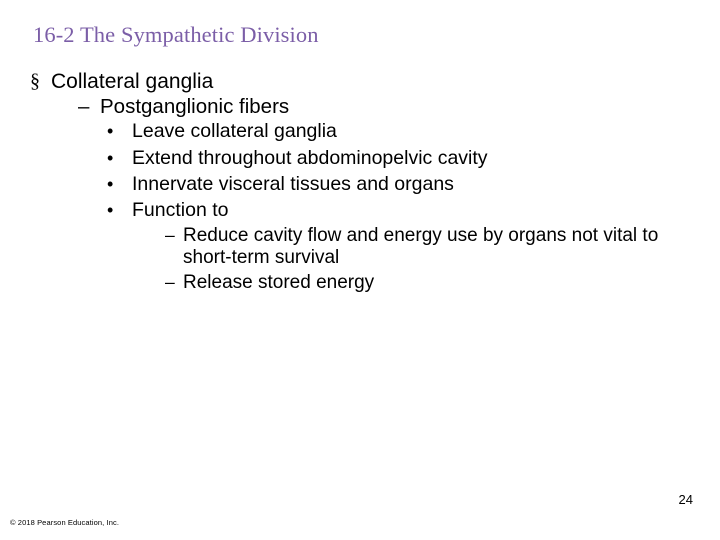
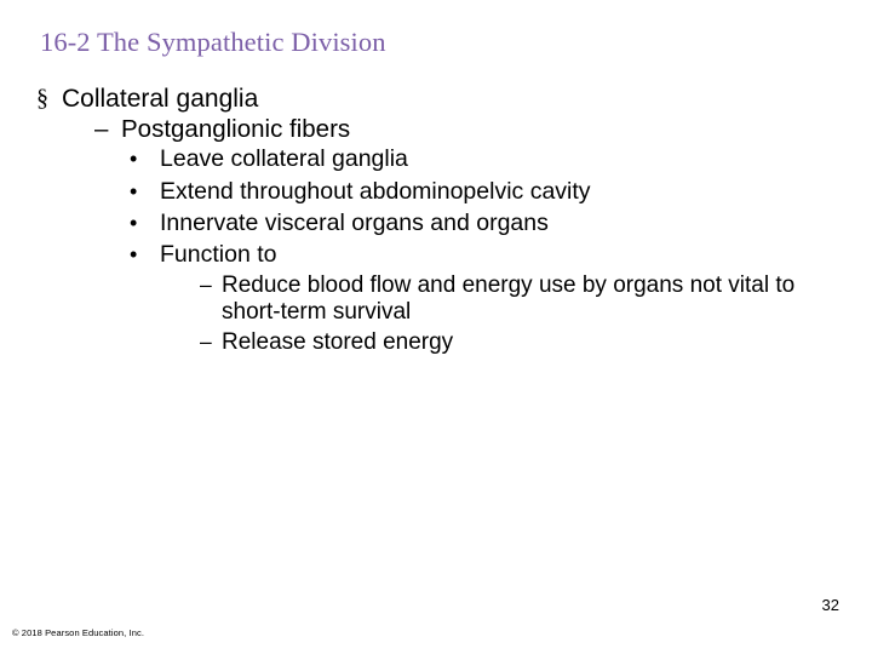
  16-2 The Sympathetic Division
  §
  Collateral ganglia
  –
  Postganglionic fibers
  •
  Leave collateral ganglia
  •
  Extend throughout abdominopelvic cavity
  •
- Innervate visceral tissues and organs
+ Innervate visceral organs and organs
  •
  Function to
  –
- Reduce cavity flow and energy use by organs not vital to short-term survival
+ Reduce blood flow and energy use by organs not vital to short-term survival
  –
  Release stored energy
- 24
+ 32
  © 2018 Pearson Education, Inc.
